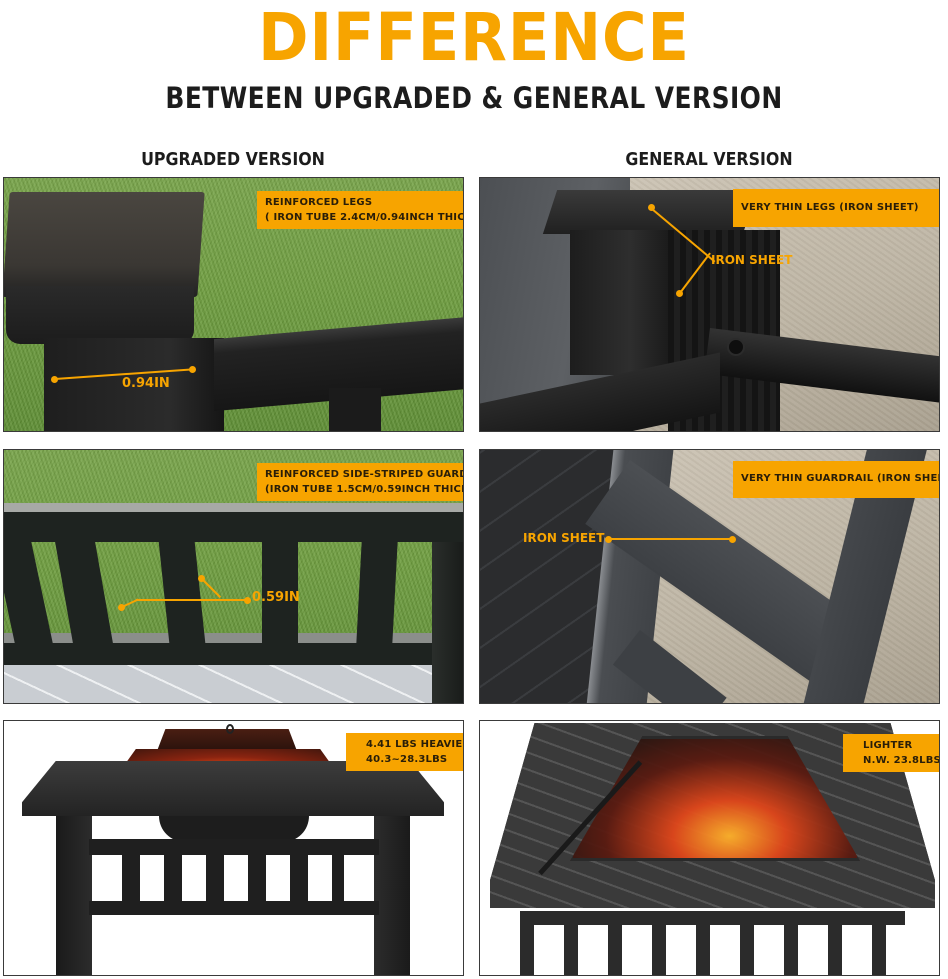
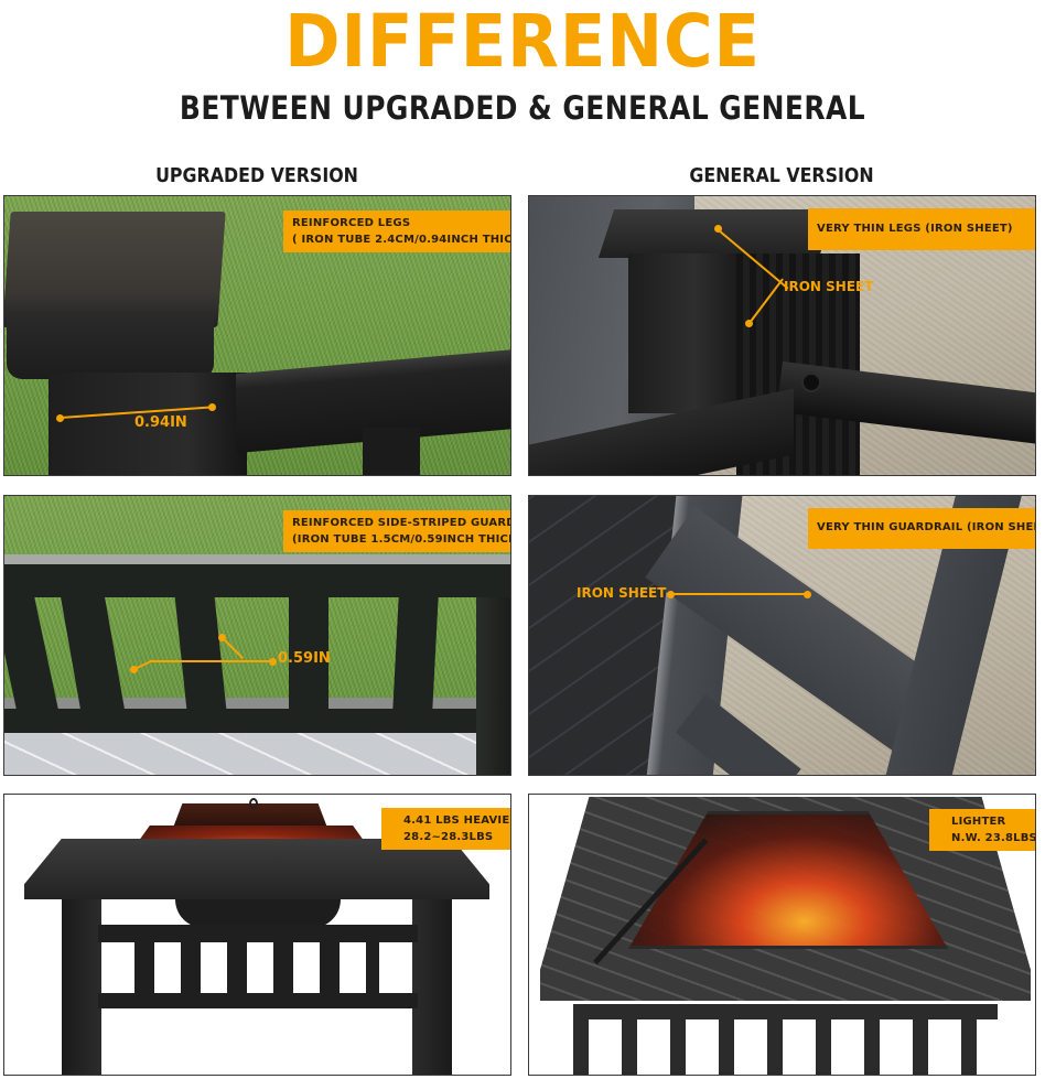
  DIFFERENCE
- BETWEEN UPGRADED & GENERAL VERSION
+ BETWEEN UPGRADED & GENERAL GENERAL
  UPGRADED VERSION
  GENERAL VERSION
  0.94IN
  REINFORCED LEGS
  ( IRON TUBE 2.4CM/0.94INCH THIC
  IRON SHEET
  VERY THIN LEGS (IRON SHEET)
  0.59IN
  REINFORCED SIDE-STRIPED GUAR
  (IRON TUBE 1.5CM/0.59INCH THIC
  IRON SHEET
  VERY THIN GUARDRAIL (IRON SHE
  4.41 LBS HEAVIE
- 40.3~28.3LBS
+ 28.2~28.3LBS
  LIGHTER
  N.W. 23.8LBS
